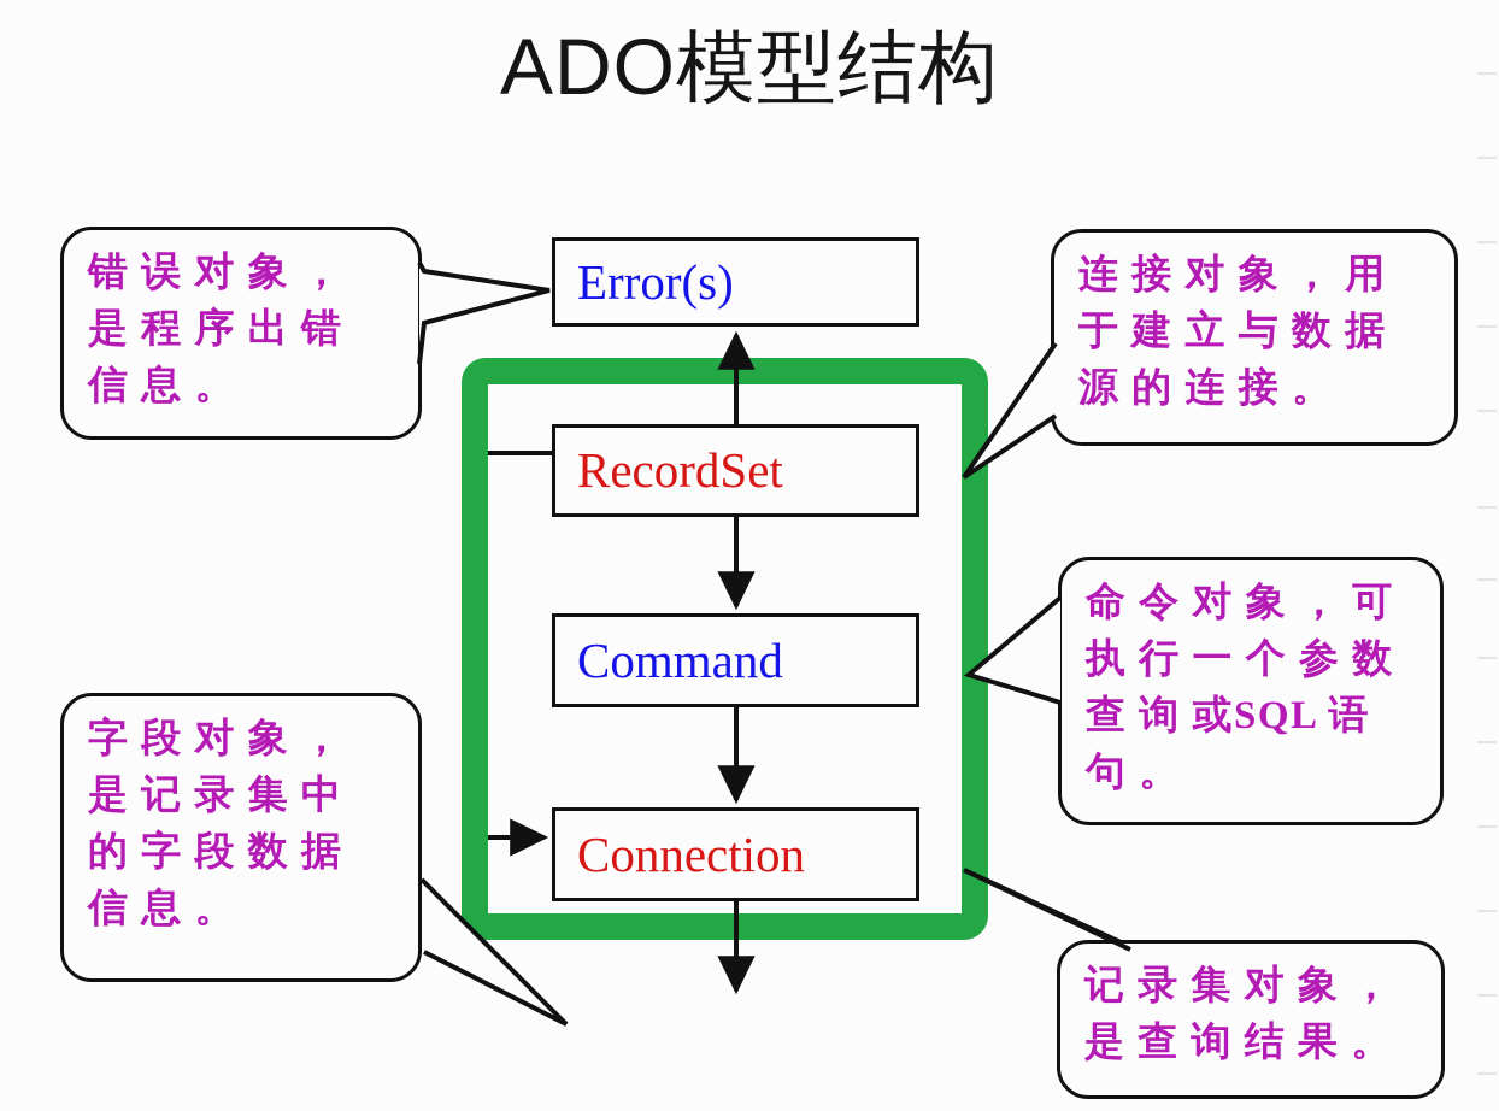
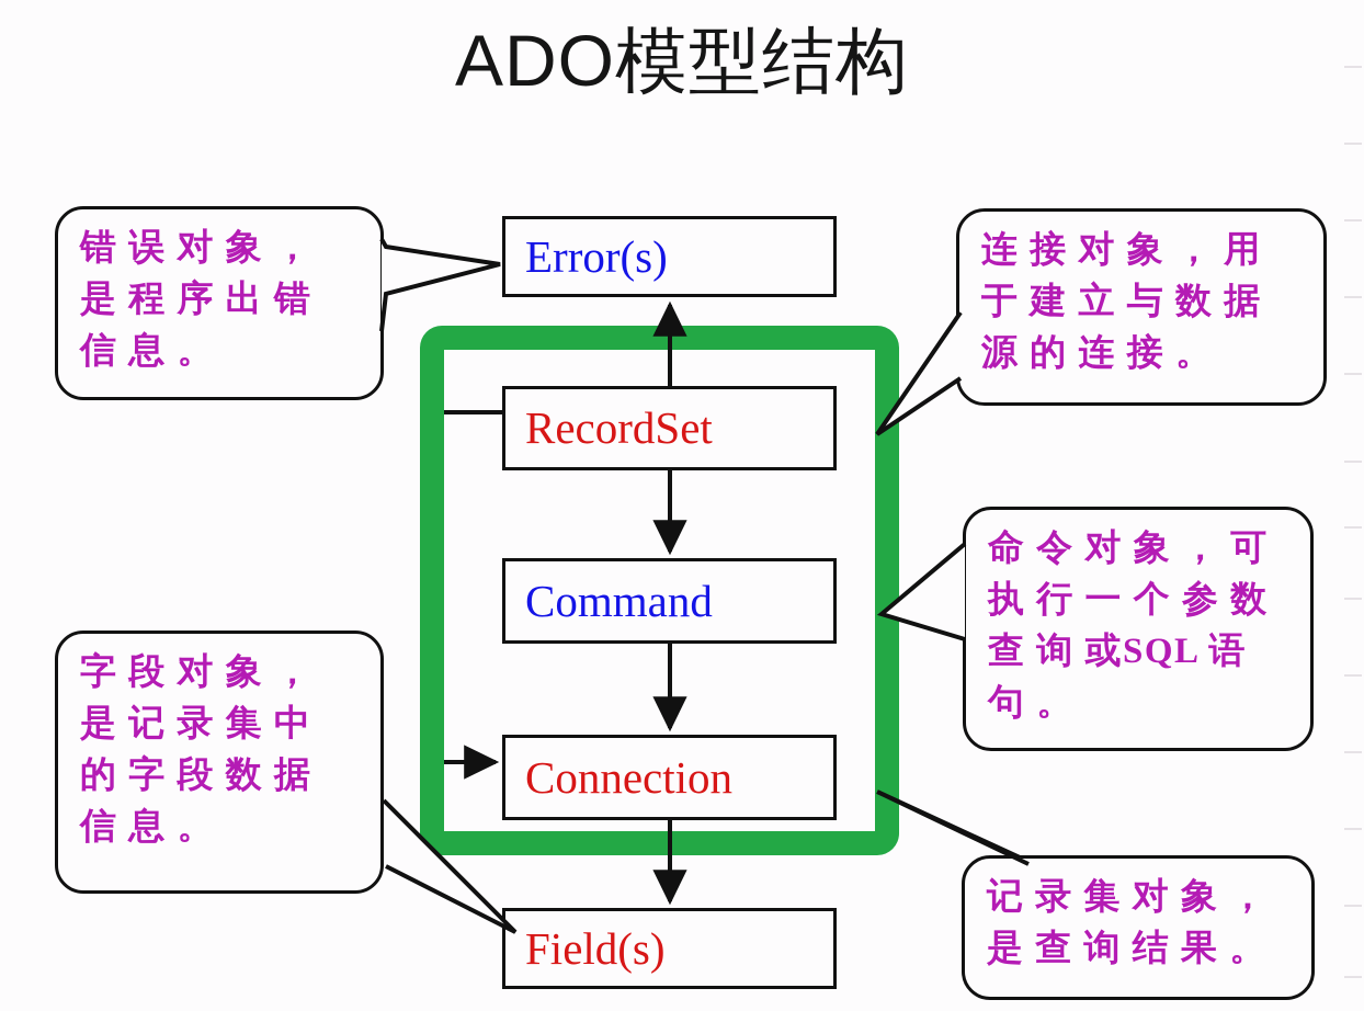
  ADO模型结构
  错 误 对 象 ，
  是 程 序 出 错
  信 息 。
  连 接 对 象 ， 用
  于 建 立 与 数 据
  源 的 连 接 。
  命 令 对 象 ， 可
  执 行 一 个 参 数
  查 询 或SQL 语
  句 。
  字 段 对 象 ，
  是 记 录 集 中
  的 字 段 数 据
  信 息 。
  记 录 集 对 象 ，
  是 查 询 结 果 。
  Error(s)
  RecordSet
  Command
  Connection
+ Field(s)
